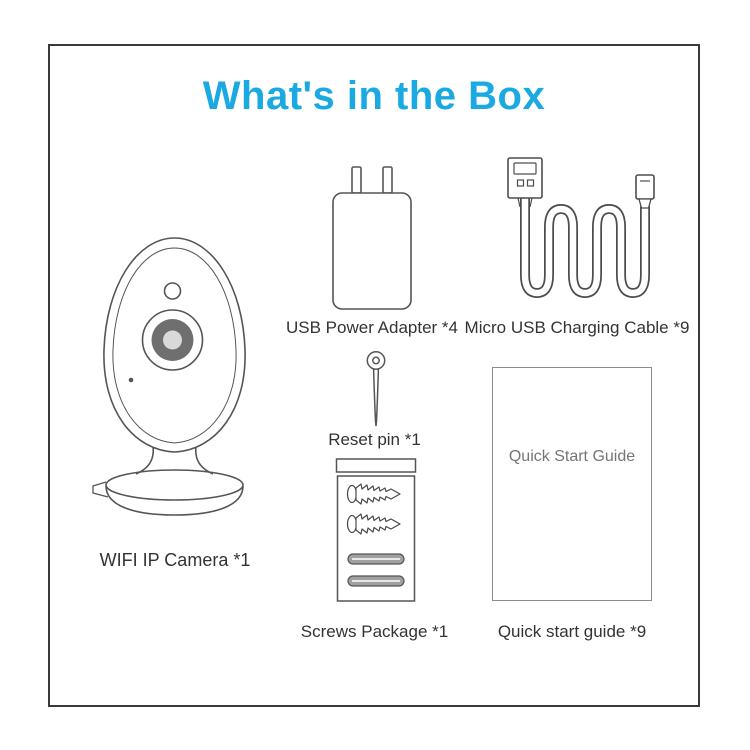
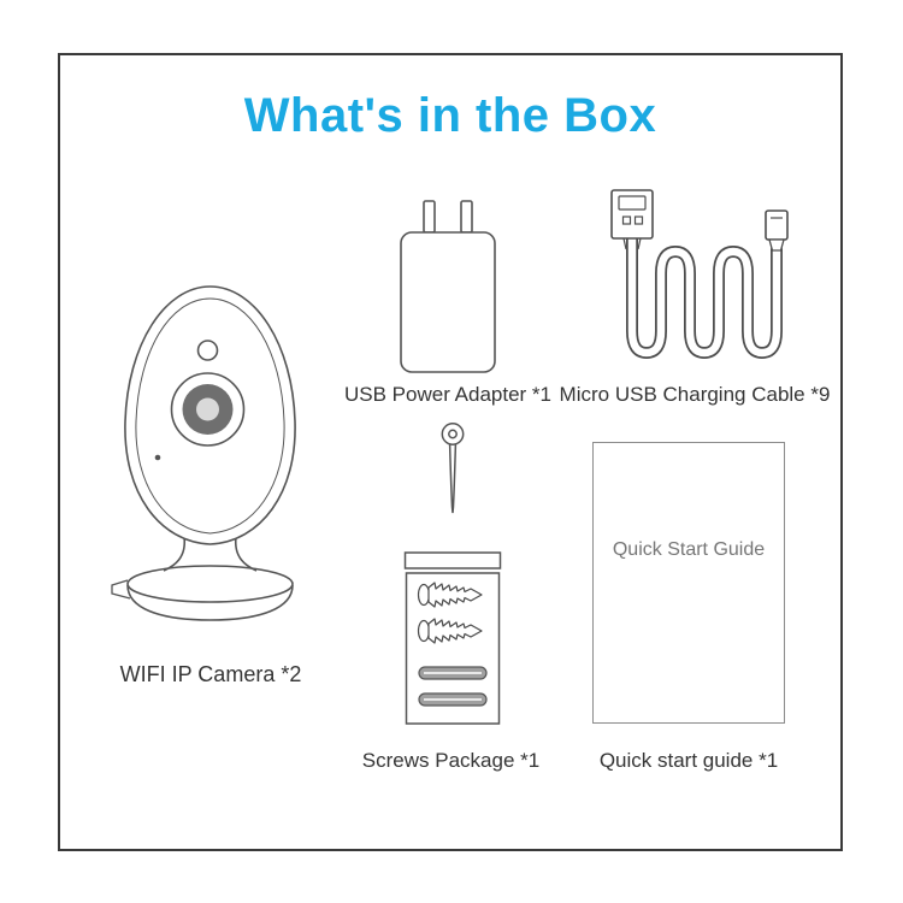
  What's in the Box
- WIFI IP Camera *1
+ WIFI IP Camera *2
- USB Power Adapter *4
+ USB Power Adapter *1
  Micro USB Charging Cable *9
- Reset pin *1
  Screws Package *1
  Quick Start Guide
- Quick start guide *9
+ Quick start guide *1
